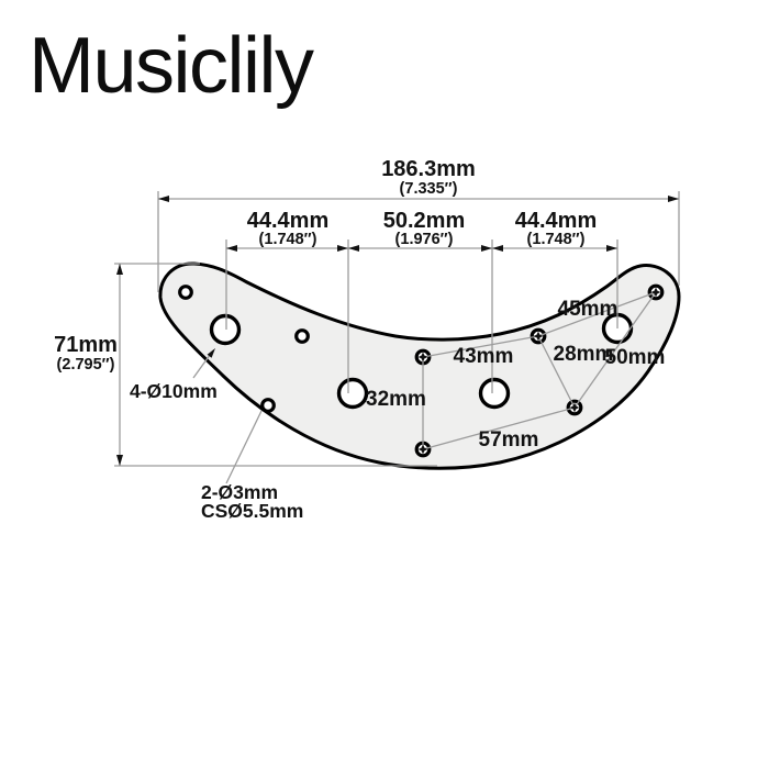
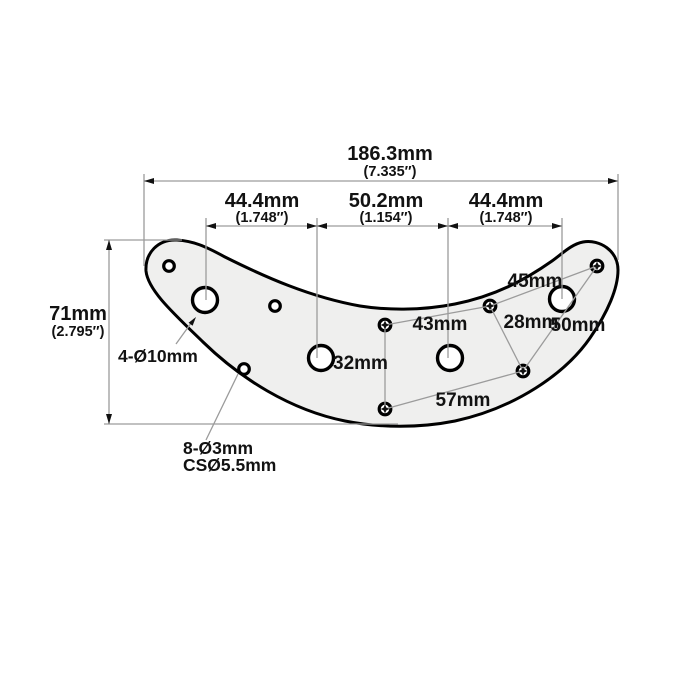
- Musiclily
  186.3mm
  (7.335″)
  44.4mm
  (1.748″)
  50.2mm
- (1.976″)
+ (1.154″)
  44.4mm
  (1.748″)
  71mm
  (2.795″)
  4-Ø10mm
- 2-Ø3mm
+ 8-Ø3mm
  CSØ5.5mm
  32mm
  43mm
  45mm
  28mm
  50mm
  57mm
